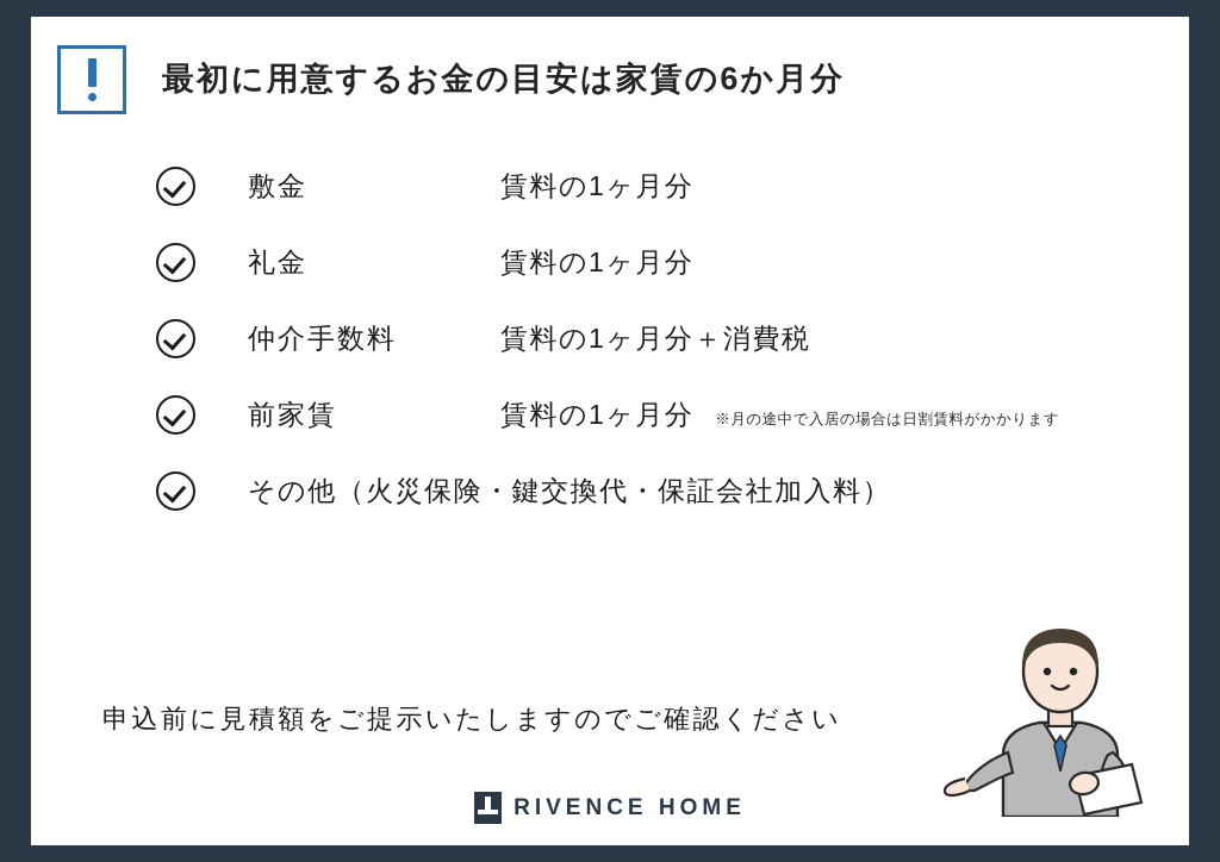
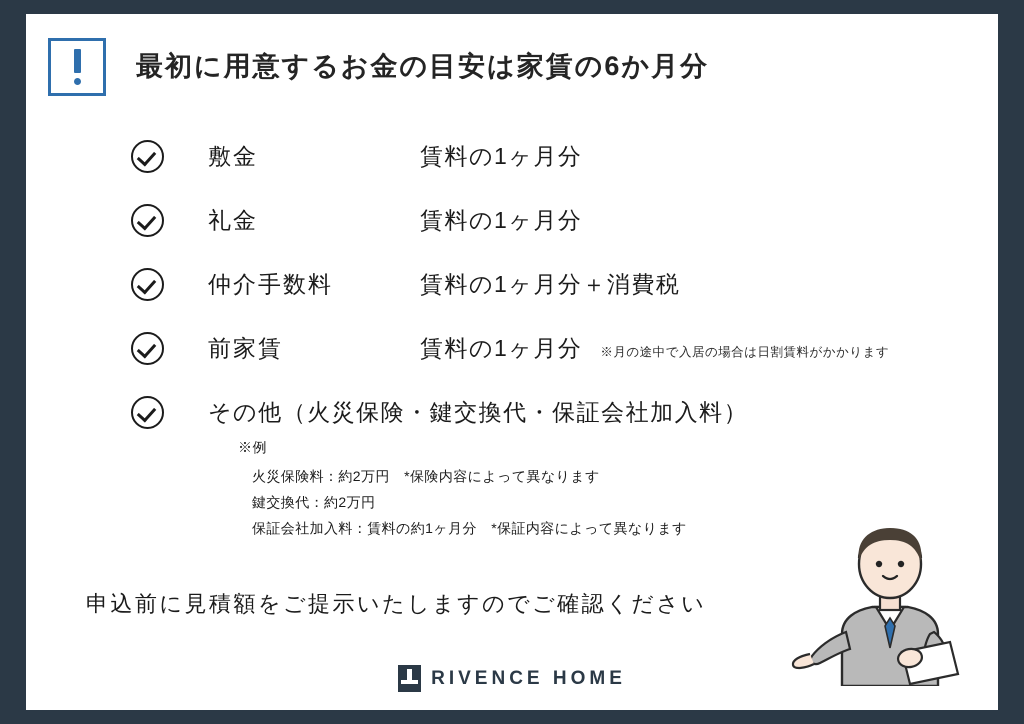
  最初に用意するお金の目安は家賃の6か月分
  敷金
  賃料の1ヶ月分
  礼金
  賃料の1ヶ月分
  仲介手数料
  賃料の1ヶ月分＋消費税
  前家賃
  賃料の1ヶ月分
  ※月の途中で入居の場合は日割賃料がかかります
  その他（火災保険・鍵交換代・保証会社加入料）
+ ※例
+ 火災保険料：約2万円 *保険内容によって異なります
+ 鍵交換代：約2万円
+ 保証会社加入料：賃料の約1ヶ月分 *保証内容によって異なります
  申込前に見積額をご提示いたしますのでご確認ください
  RIVENCE HOME
